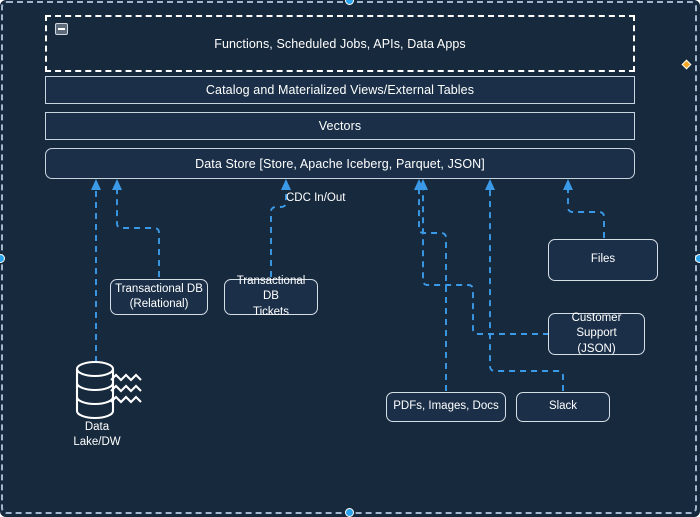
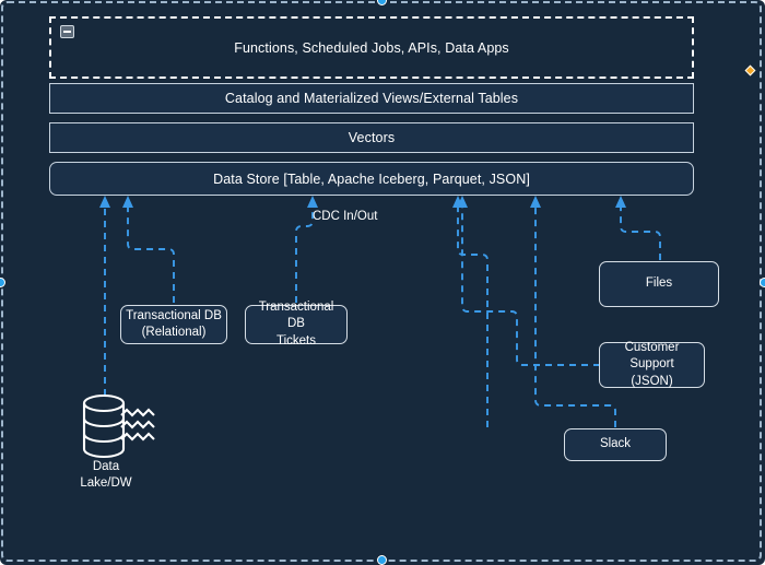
  Functions, Scheduled Jobs, APIs, Data Apps
  Catalog and Materialized Views/External Tables
  Vectors
- Data Store [Store, Apache Iceberg, Parquet, JSON]
+ Data Store [Table, Apache Iceberg, Parquet, JSON]
  CDC In/Out
  Transactional DB
  (Relational)
  Transactional DB
  Tickets
  Files
  Customer Support
  (JSON)
- PDFs, Images, Docs
  Slack
  Data
  Lake/DW
